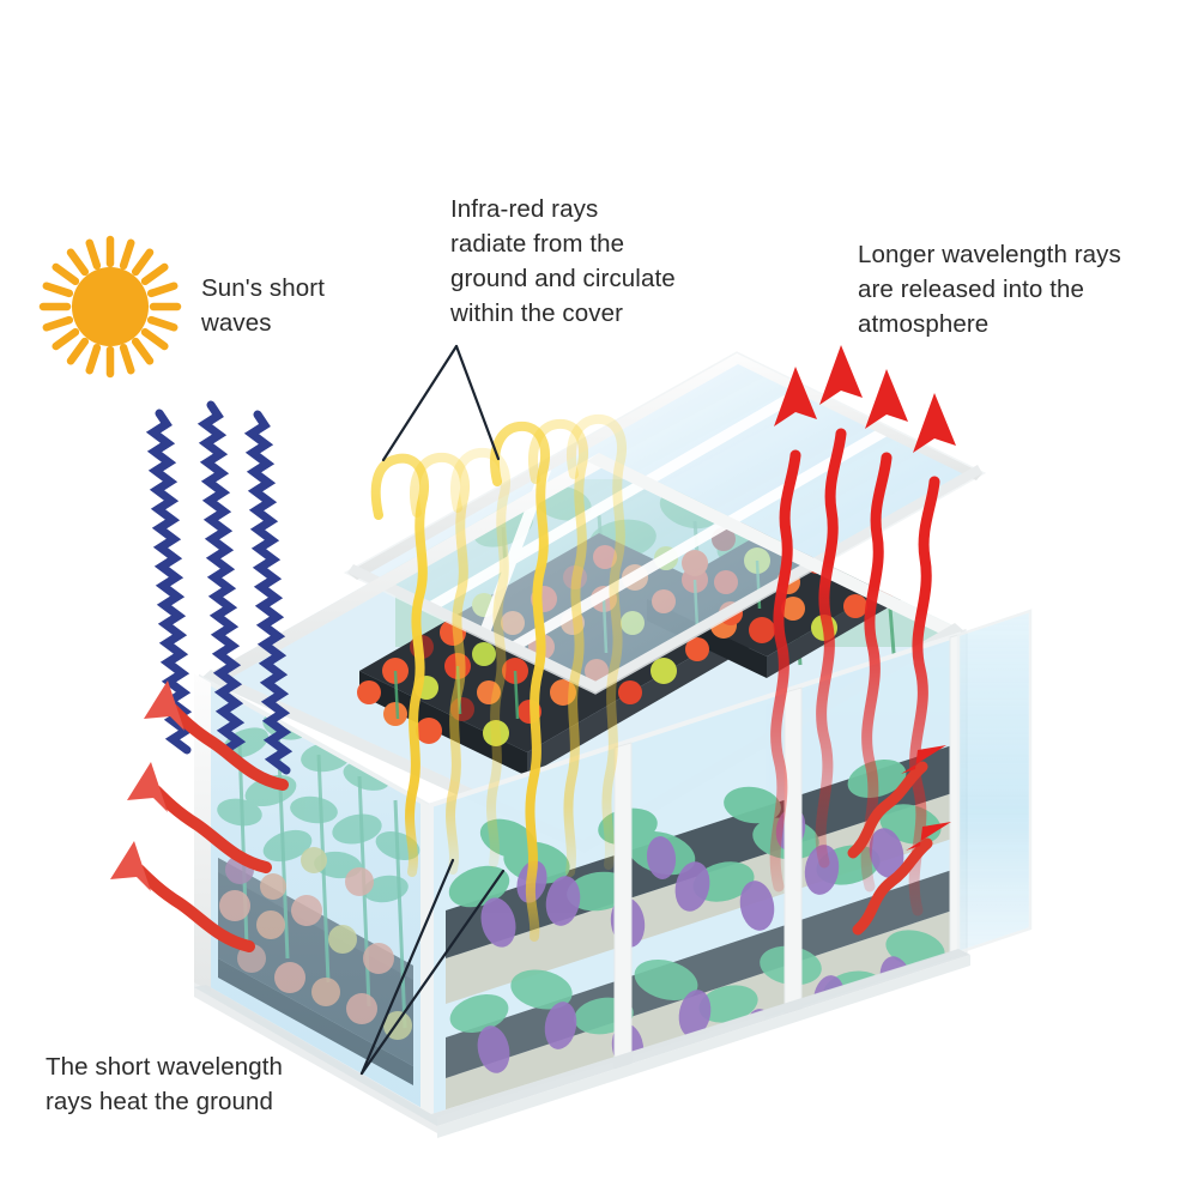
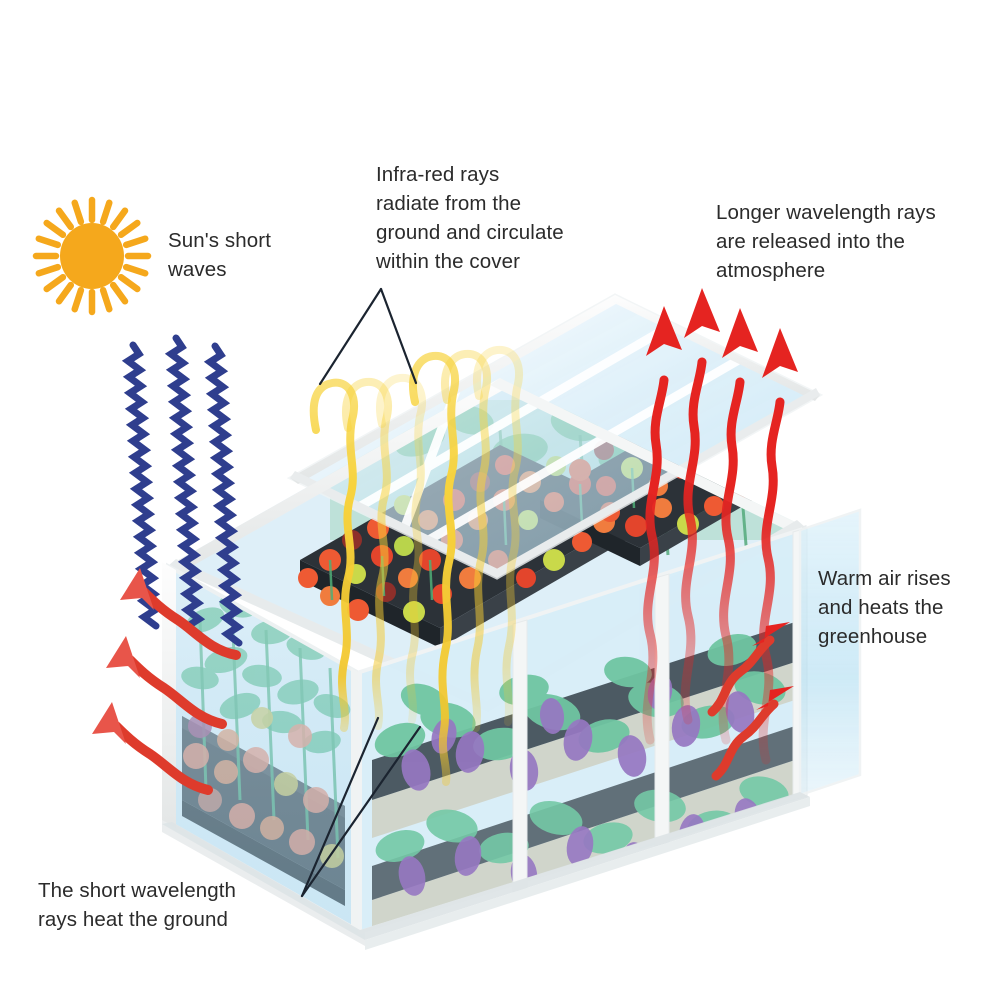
  Sun's short
  waves
  Infra-red rays
  radiate from the
  ground and circulate
  within the cover
  Longer wavelength rays
  are released into the
  atmosphere
+ Warm air rises
+ and heats the
+ greenhouse
  The short wavelength
  rays heat the ground
